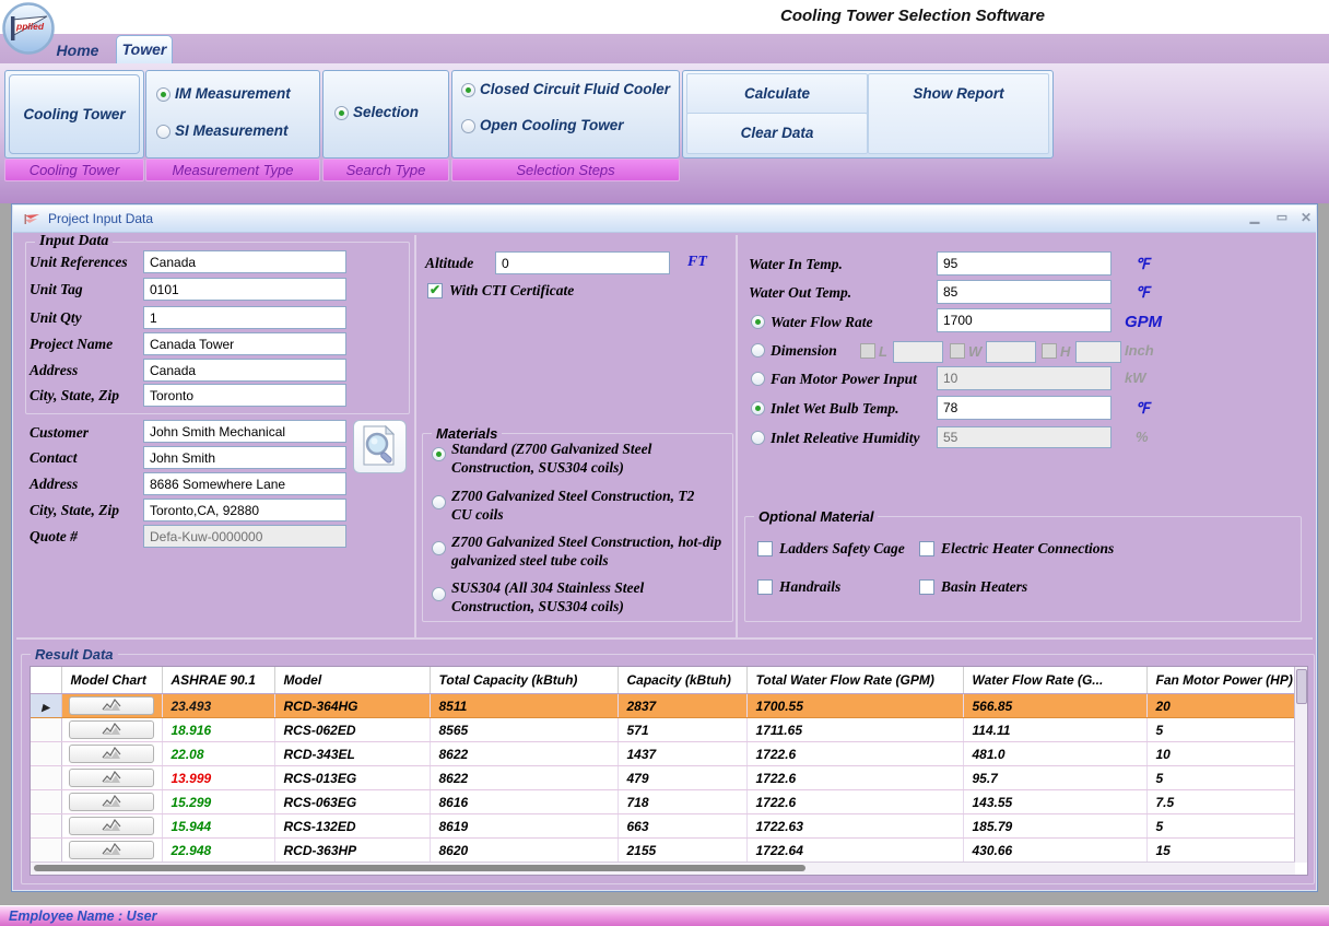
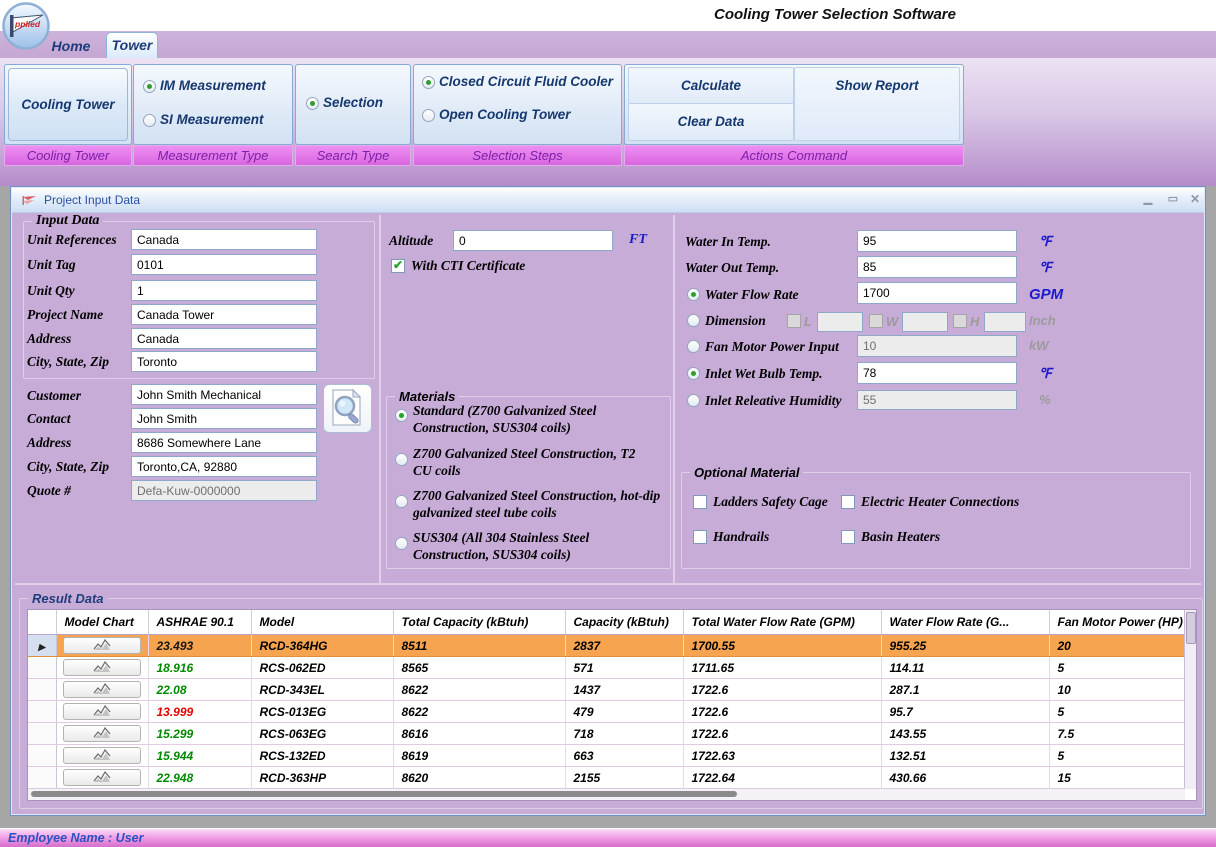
  Cooling Tower Selection Software
  Home
  Tower
  pplied
  Cooling Tower
  Cooling Tower
  IM Measurement
  SI Measurement
  Measurement Type
  Selection
  Search Type
  Closed Circuit Fluid Cooler
  Open Cooling Tower
  Selection Steps
  Calculate
  Clear Data
  Show Report
+ Actions Command
  Project Input Data
  ▁
  ▭
  ✕
  Input Data
  Unit References
  Canada
  Unit Tag
  0101
  Unit Qty
  1
  Project Name
  Canada Tower
  Address
  Canada
  City, State, Zip
  Toronto
  Customer
  John Smith Mechanical
  Contact
  John Smith
  Address
  8686 Somewhere Lane
  City, State, Zip
  Toronto,CA, 92880
  Quote #
  Defa-Kuw-0000000
  Altitude
  0
  FT
  With CTI Certificate
  Materials
  Standard (Z700 Galvanized Steel Construction, SUS304 coils)
  Z700 Galvanized Steel Construction, T2 CU coils
  Z700 Galvanized Steel Construction, hot-dip galvanized steel tube coils
  SUS304 (All 304 Stainless Steel Construction, SUS304 coils)
  Water In Temp.
  95
  ℉
  Water Out Temp.
  85
  ℉
  Water Flow Rate
  1700
  GPM
  Dimension
  L
  W
  H
  Inch
  Fan Motor Power Input
  10
  kW
  Inlet Wet Bulb Temp.
  78
  ℉
  Inlet Releative Humidity
  55
  %
  Optional Material
  Ladders Safety Cage
  Electric Heater Connections
  Handrails
  Basin Heaters
  Result Data
  	Model Chart	ASHRAE 90.1	Model	Total Capacity (kBtuh)	Capacity (kBtuh)	Total Water Flow Rate (GPM)	Water Flow Rate (G...	Fan Motor Power (HP)
- ▶		23.493	RCD-364HG	8511	2837	1700.55	566.85	20
+ ▶		23.493	RCD-364HG	8511	2837	1700.55	955.25	20
  		18.916	RCS-062ED	8565	571	1711.65	114.11	5
- 		22.08	RCD-343EL	8622	1437	1722.6	481.0	10
+ 		22.08	RCD-343EL	8622	1437	1722.6	287.1	10
  		13.999	RCS-013EG	8622	479	1722.6	95.7	5
  		15.299	RCS-063EG	8616	718	1722.6	143.55	7.5
- 		15.944	RCS-132ED	8619	663	1722.63	185.79	5
+ 		15.944	RCS-132ED	8619	663	1722.63	132.51	5
  		22.948	RCD-363HP	8620	2155	1722.64	430.66	15
  Employee Name : User
